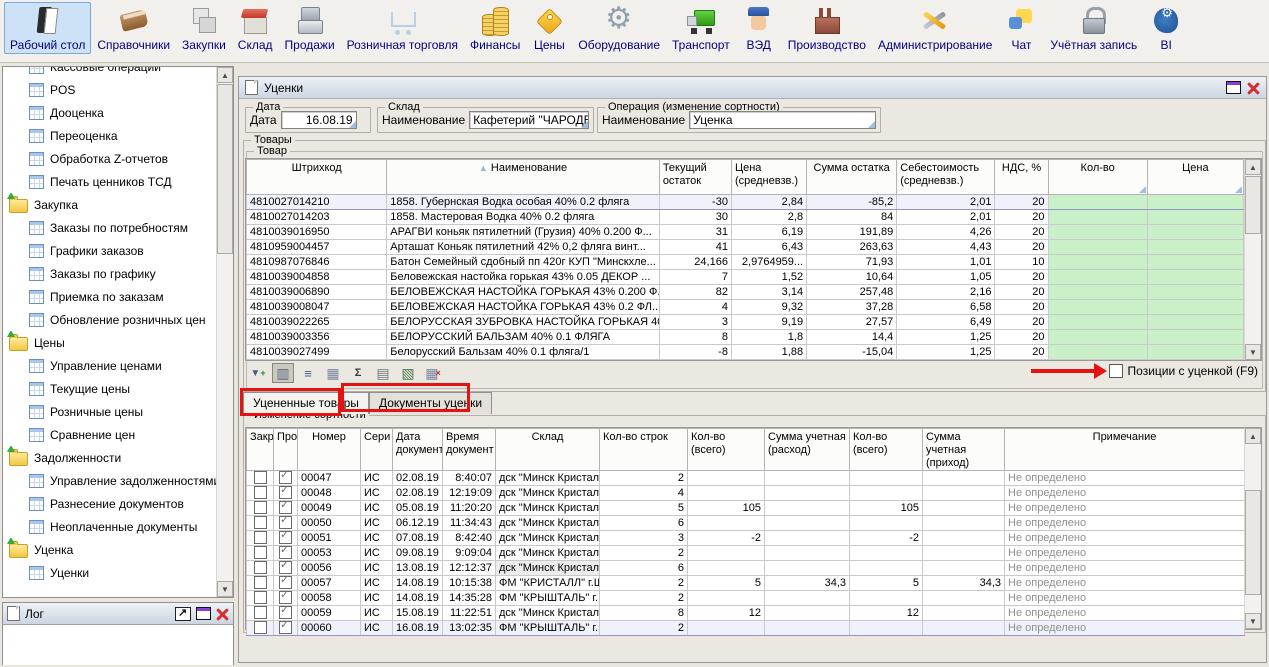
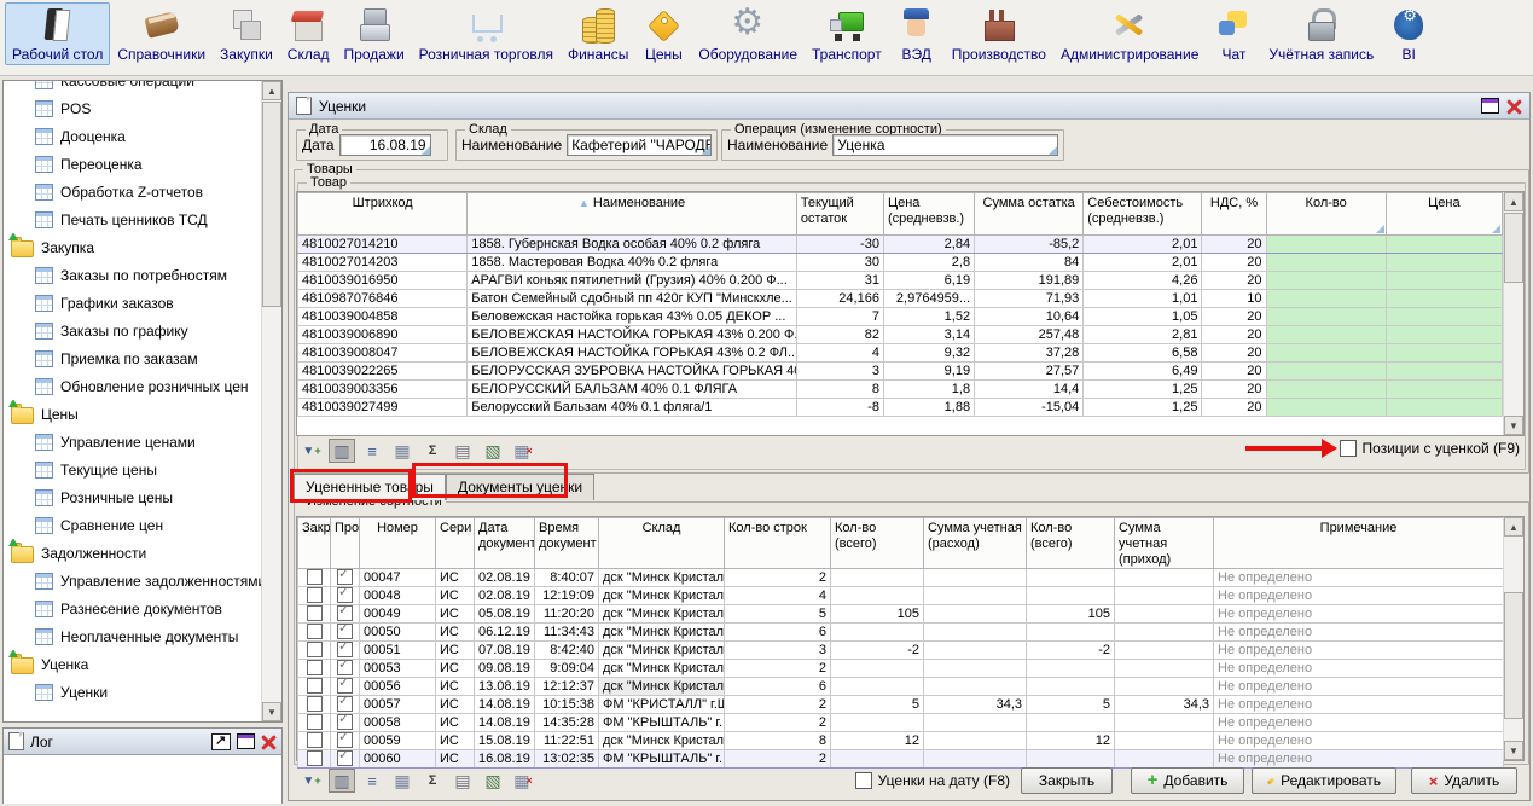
  Рабочий стол
  Справочники
  Закупки
  Склад
  Продажи
  Розничная торговля
  Финансы
  Цены
  Оборудование
  Транспорт
  ВЭД
  Производство
  Администрирование
  Чат
  Учётная запись
  BI
  Кассовые операции
  POS
  Дооценка
  Переоценка
  Обработка Z-отчетов
  Печать ценников ТСД
  Закупка
  Заказы по потребностям
  Графики заказов
  Заказы по графику
  Приемка по заказам
  Обновление розничных цен
  Цены
  Управление ценами
  Текущие цены
  Розничные цены
  Сравнение цен
  Задолженности
  Управление задолженностям
  Разнесение документов
  Неоплаченные документы
  Уценка
  Уценки
  ▲
  ▼
  Лог
  Уценки
  Дата
  Дата
  16.08.19
  Склад
  Наименование
  Кафетерий "ЧАРОДЕ
  Операция (изменение сортности)
  Наименование
  Уценка
  Товары
  Товар
  Штрихкод	▲ Наименование	Текущий остаток	Цена (средневзв.)	Сумма остатка	Себестоимость (средневзв.)	НДС, %	Кол-во	Цена
  4810027014210	1858. Губернская Водка особая 40% 0.2 фляга	-30	2,84	-85,2	2,01	20
  4810027014203	1858. Мастеровая Водка 40% 0.2 фляга	30	2,8	84	2,01	20
  4810039016950	АРАГВИ коньяк пятилетний (Грузия) 40% 0.200 Ф...	31	6,19	191,89	4,26	20
- 4810959004457	Арташат Коньяк пятилетний 42% 0,2 фляга винт...	41	6,43	263,63	4,43	20
  4810987076846	Батон Семейный сдобный пп 420г КУП "Минскхле...	24,166	2,9764959...	71,93	1,01	10
  4810039004858	Беловежская настойка горькая 43% 0.05 ДЕКОР ...	7	1,52	10,64	1,05	20
- 4810039006890	БЕЛОВЕЖСКАЯ НАСТОЙКА ГОРЬКАЯ 43% 0.200 Ф.	82	3,14	257,48	2,16	20
+ 4810039006890	БЕЛОВЕЖСКАЯ НАСТОЙКА ГОРЬКАЯ 43% 0.200 Ф.	82	3,14	257,48	2,81	20
  4810039008047	БЕЛОВЕЖСКАЯ НАСТОЙКА ГОРЬКАЯ 43% 0.2 ФЛ..	4	9,32	37,28	6,58	20
  4810039022265	БЕЛОРУССКАЯ ЗУБРОВКА НАСТОЙКА ГОРЬКАЯ 4	3	9,19	27,57	6,49	20
  4810039003356	БЕЛОРУССКИЙ БАЛЬЗАМ 40% 0.1 ФЛЯГА	8	1,8	14,4	1,25	20
  4810039027499	Белорусский Бальзам 40% 0.1 фляга/1	-8	1,88	-15,04	1,25	20
  ▲
  ▼
  Позиции с уценкой (F9)
  Уцененные товары
  Документы уценки
  Изменение сортности
  Закр	Про	Номер	Сери	Дата документ	Время документ	Склад	Кол-во строк	Кол-во (всего)	Сумма учетная (расход)	Кол-во (всего)	Сумма учетная (приход)	Примечание
  		00047	ИС	02.08.19	8:40:07	дск "Минск Кристал	2					Не определено
  		00048	ИС	02.08.19	12:19:09	дск "Минск Кристал	4					Не определено
  		00049	ИС	05.08.19	11:20:20	дск "Минск Кристал	5	105		105		Не определено
  		00050	ИС	06.12.19	11:34:43	дск "Минск Кристал	6					Не определено
  		00051	ИС	07.08.19	8:42:40	дск "Минск Кристал	3	-2		-2		Не определено
  		00053	ИС	09.08.19	9:09:04	дск "Минск Кристал	2					Не определено
  		00056	ИС	13.08.19	12:12:37	дск "Минск Кристал	6					Не определено
  		00057	ИС	14.08.19	10:15:38	ФМ "КРИСТАЛЛ" г.Щ	2	5	34,3	5	34,3	Не определено
  		00058	ИС	14.08.19	14:35:28	ФМ "КРЫШТАЛЬ" г.	2					Не определено
  		00059	ИС	15.08.19	11:22:51	дск "Минск Кристал	8	12		12		Не определено
  		00060	ИС	16.08.19	13:02:35	ФМ "КРЫШТАЛЬ" г.	2					Не определено
  ▲
  ▼
+ Уценки на дату (F8)
+ Закрыть
+ +
+ Добавить
+ Редактировать
+ ×
+ Удалить
